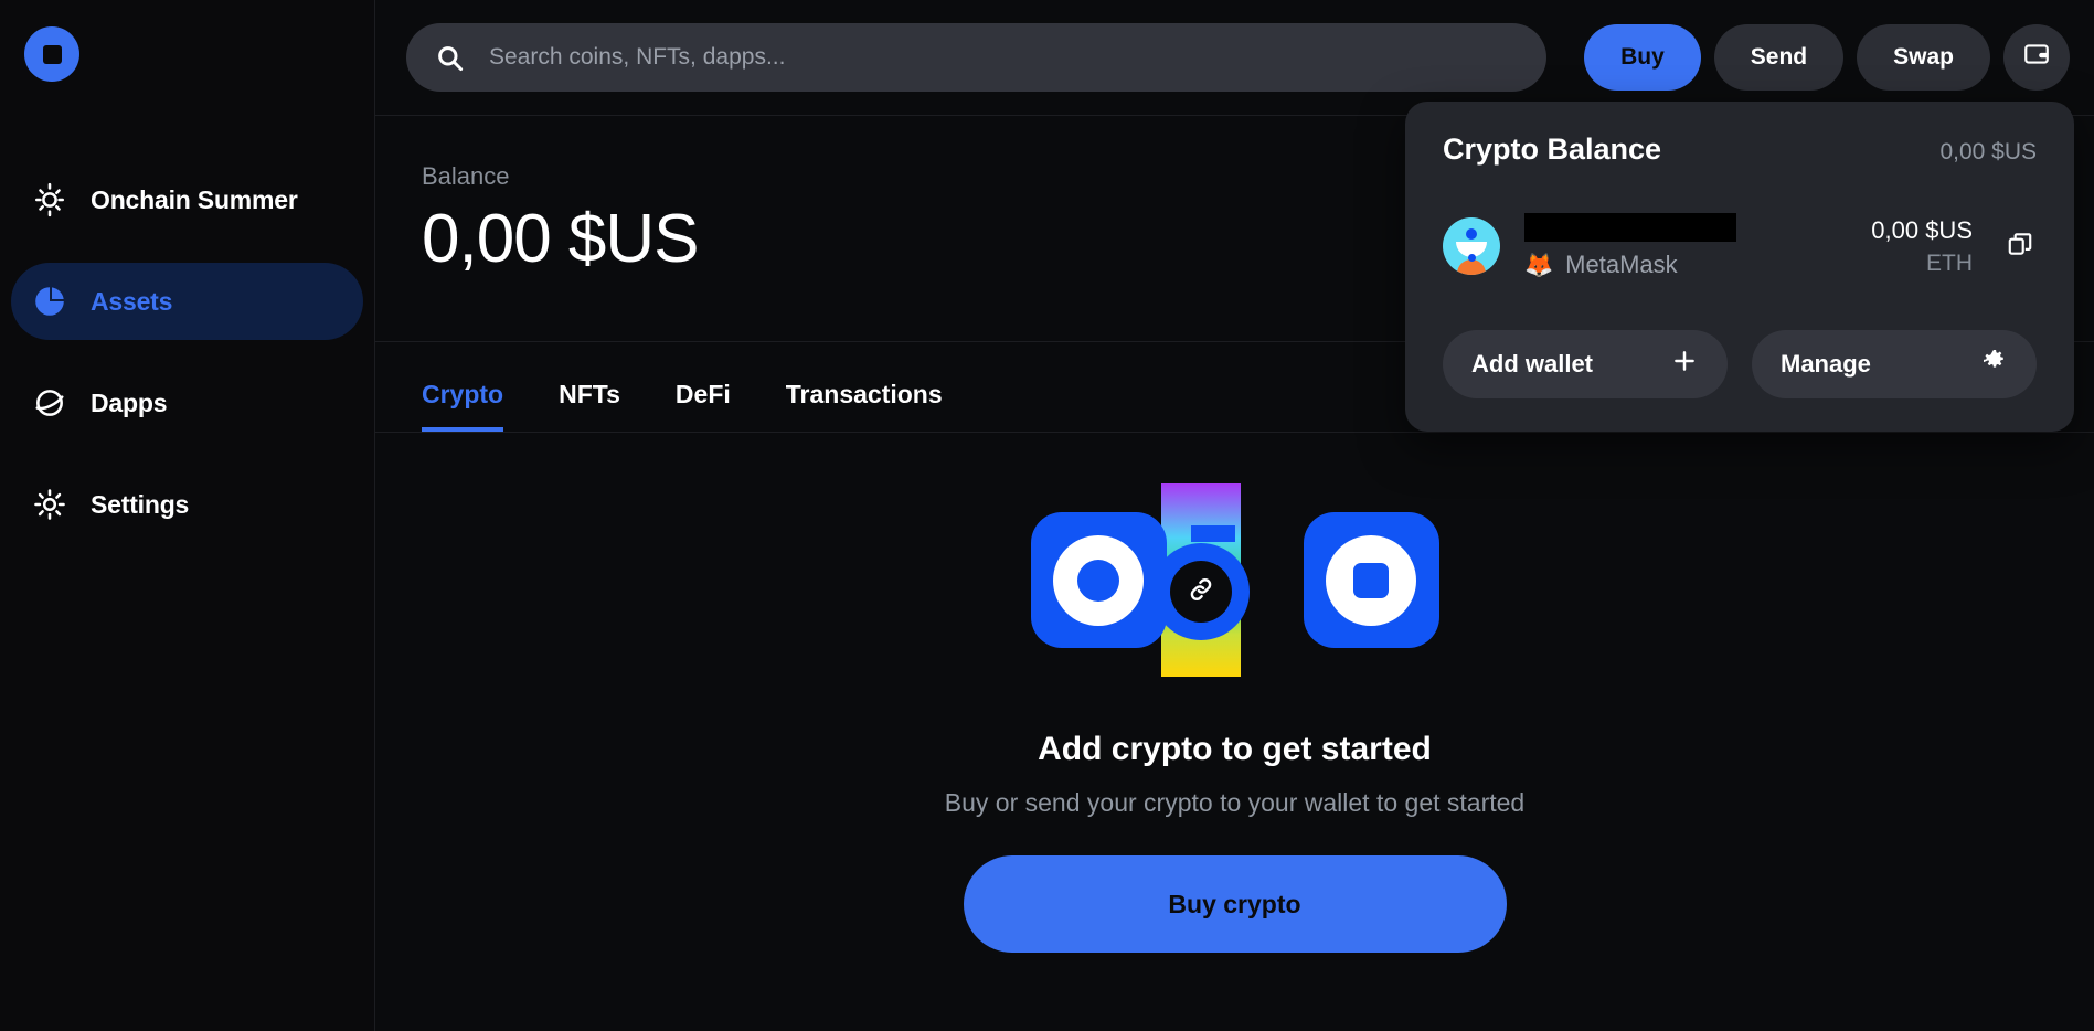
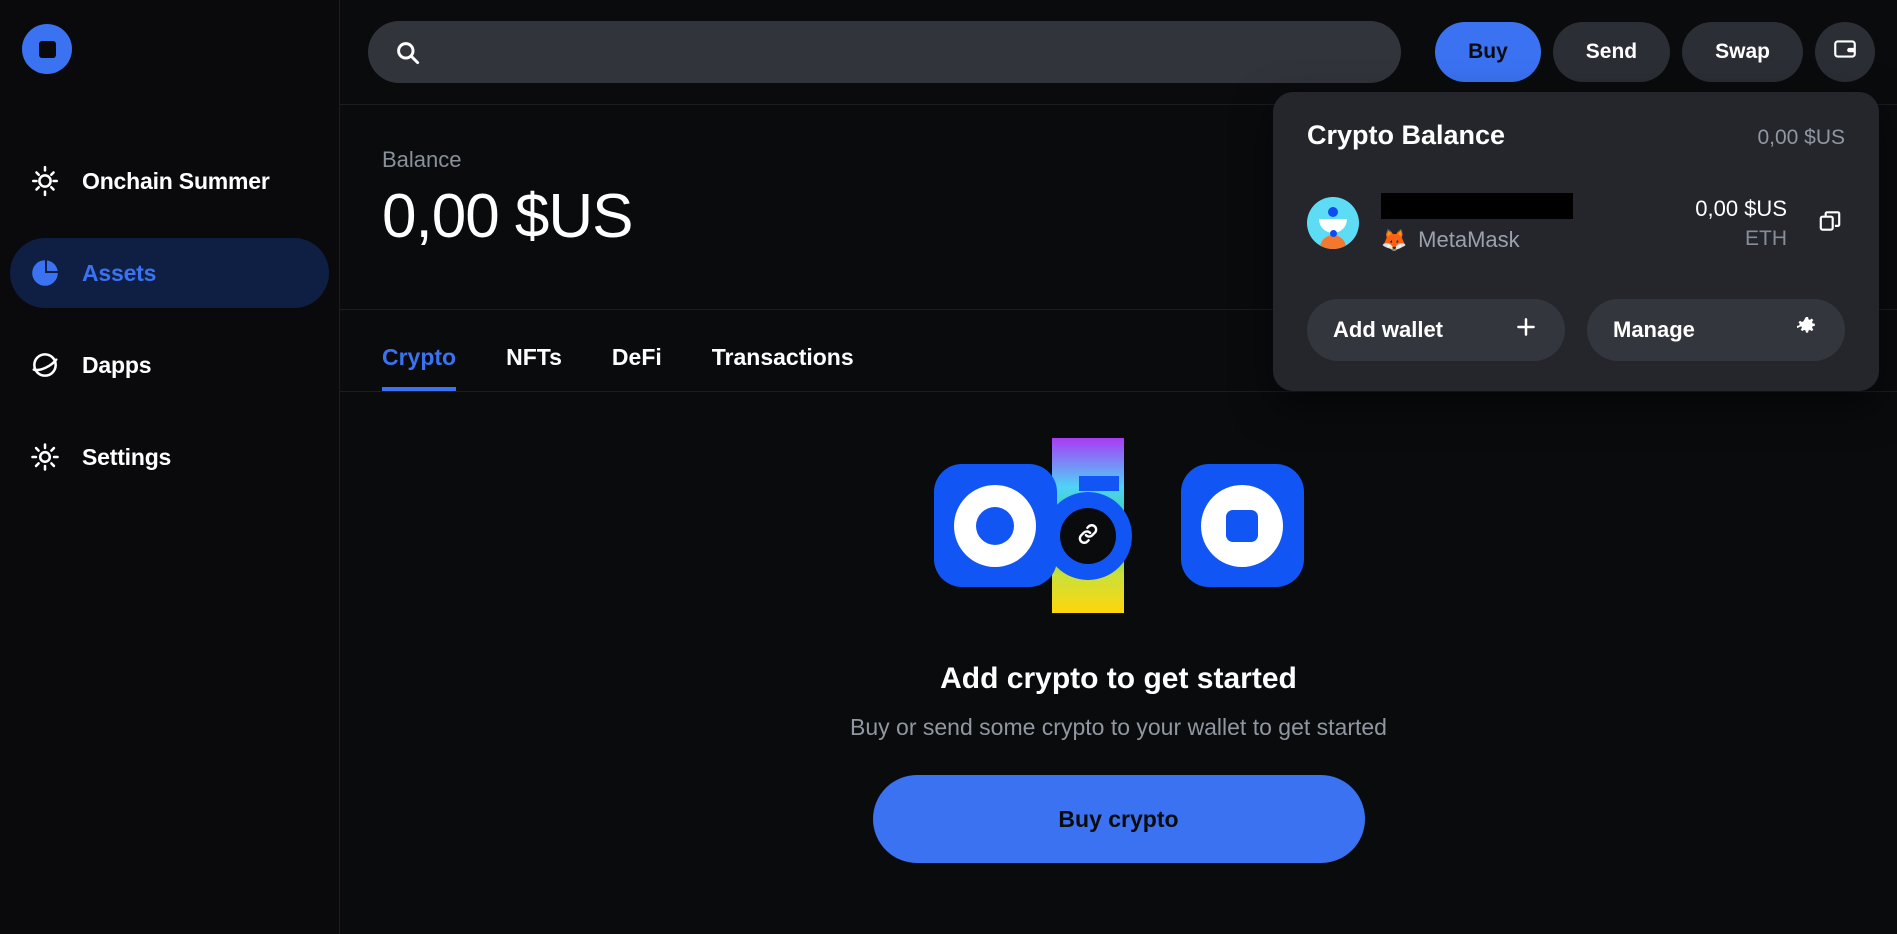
  Onchain Summer
  Assets
  Dapps
  Settings
- Search coins, NFTs, dapps...
  Buy
  Send
  Swap
  Balance
  0,00 $US
  Crypto
  NFTs
  DeFi
  Transactions
  Add crypto to get started
- Buy or send your crypto to your wallet to get started
+ Buy or send some crypto to your wallet to get started
  Buy crypto
  Crypto Balance
  0,00 $US
  🦊
  MetaMask
  0,00 $US
  ETH
  Add wallet
  Manage
